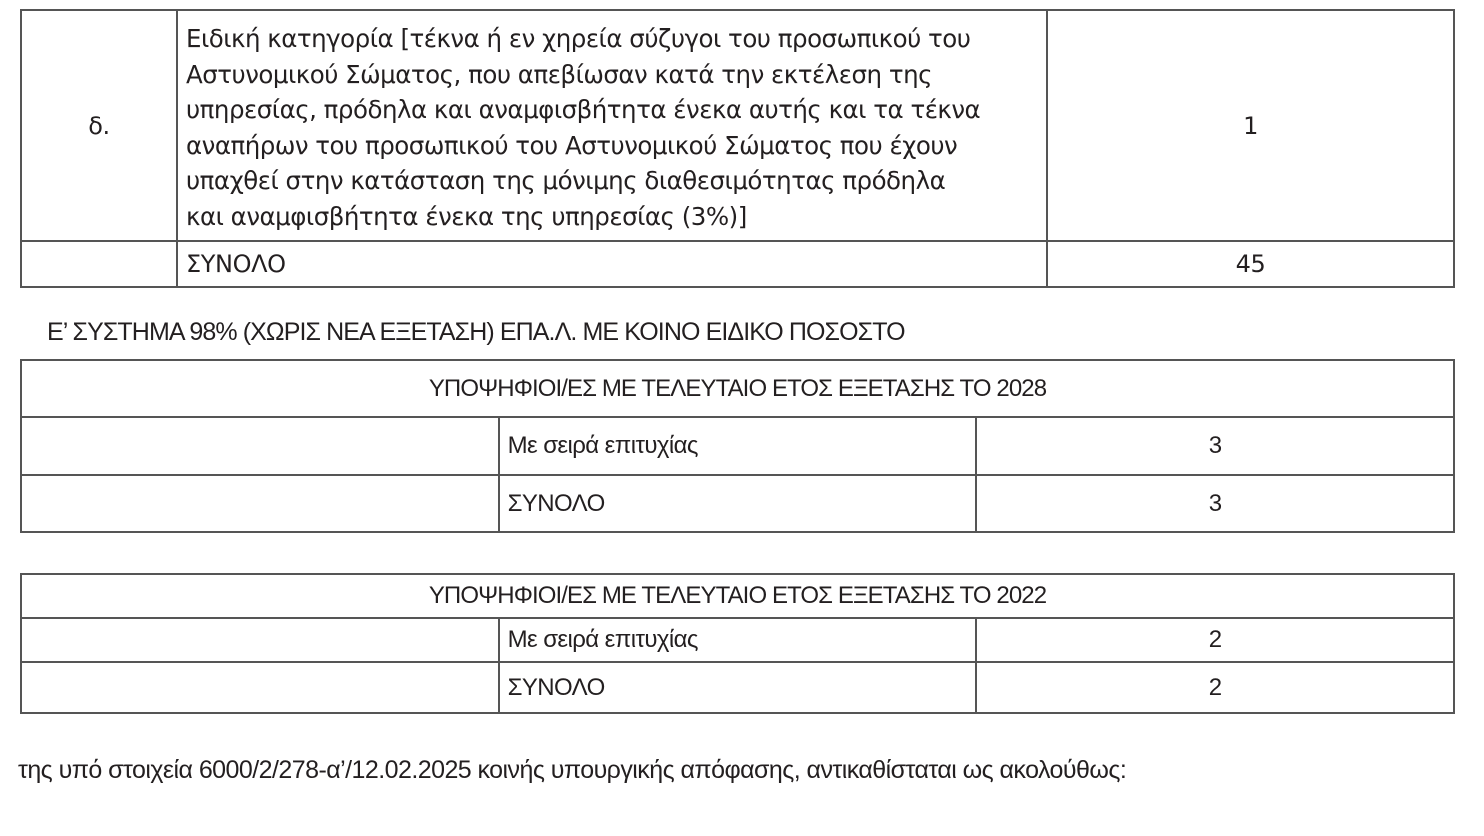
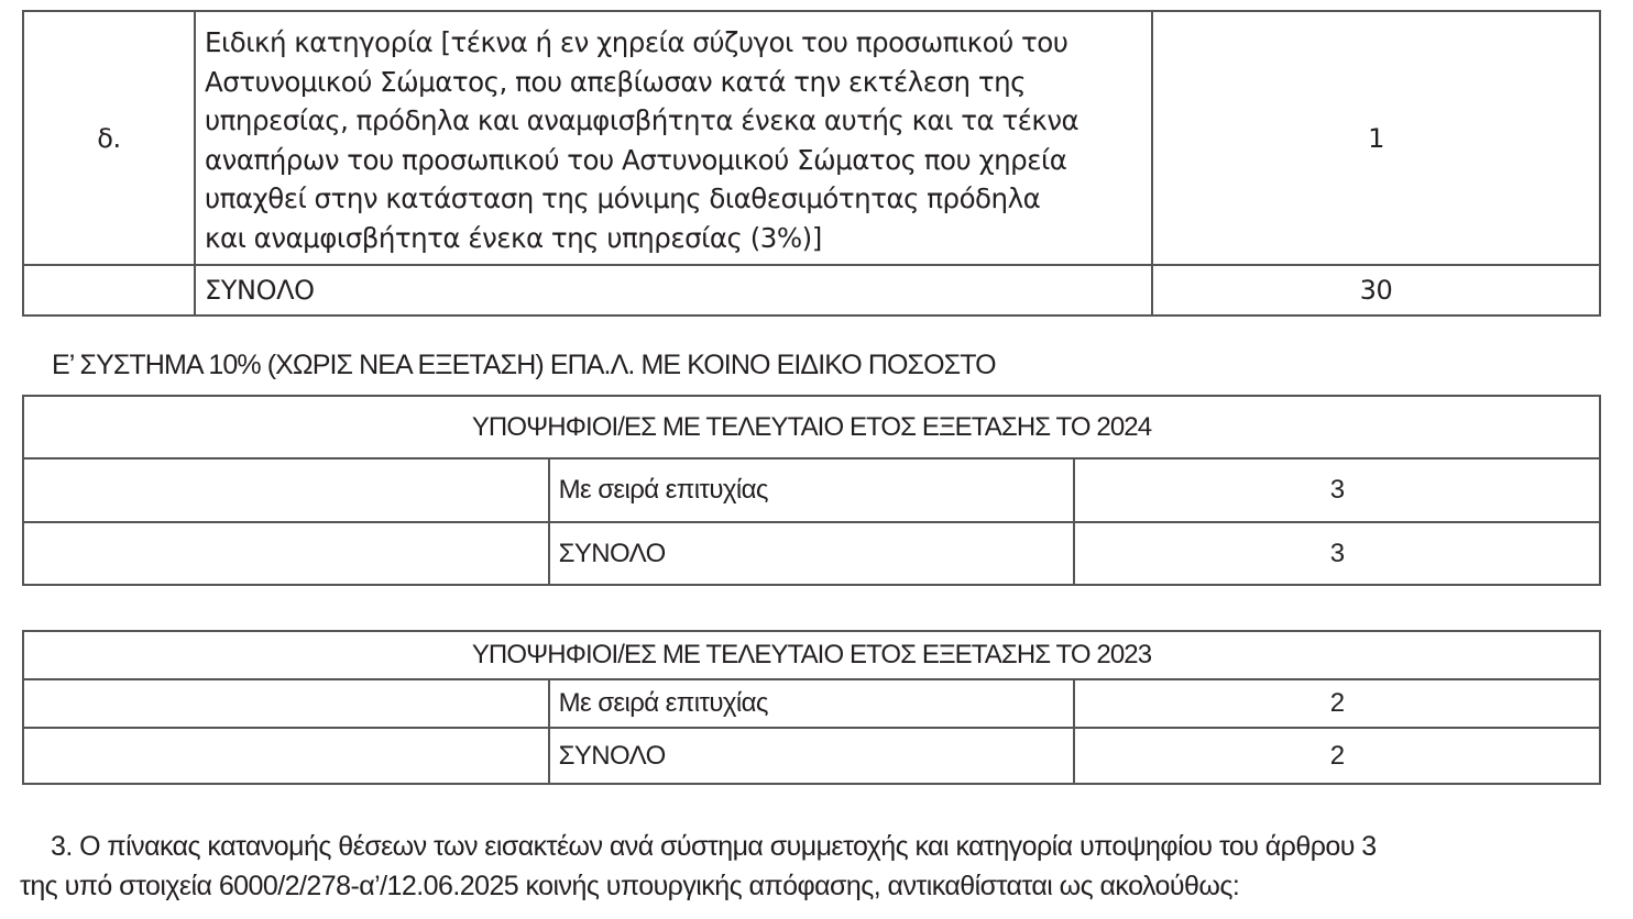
- δ.	Ειδική κατηγορία [τέκνα ή εν χηρεία σύζυγοι του προσωπικού του Αστυνομικού Σώματος, που απεβίωσαν κατά την εκτέλεση της υπηρεσίας, πρόδηλα και αναμφισβήτητα ένεκα αυτής και τα τέκνα αναπήρων του προσωπικού του Αστυνομικού Σώματος που έχουν υπαχθεί στην κατάσταση της μόνιμης διαθεσιμότητας πρόδηλα και αναμφισβήτητα ένεκα της υπηρεσίας (3%)]	1
+ δ.	Ειδική κατηγορία [τέκνα ή εν χηρεία σύζυγοι του προσωπικού του Αστυνομικού Σώματος, που απεβίωσαν κατά την εκτέλεση της υπηρεσίας, πρόδηλα και αναμφισβήτητα ένεκα αυτής και τα τέκνα αναπήρων του προσωπικού του Αστυνομικού Σώματος που χηρεία υπαχθεί στην κατάσταση της μόνιμης διαθεσιμότητας πρόδηλα και αναμφισβήτητα ένεκα της υπηρεσίας (3%)]	1
- 	ΣΥΝΟΛΟ	45
+ 	ΣΥΝΟΛΟ	30
- Ε’ ΣΥΣΤΗΜΑ 98% (ΧΩΡΙΣ ΝΕΑ ΕΞΕΤΑΣΗ) ΕΠΑ.Λ. ΜΕ ΚΟΙΝΟ ΕΙΔΙΚΟ ΠΟΣΟΣΤΟ
+ Ε’ ΣΥΣΤΗΜΑ 10% (ΧΩΡΙΣ ΝΕΑ ΕΞΕΤΑΣΗ) ΕΠΑ.Λ. ΜΕ ΚΟΙΝΟ ΕΙΔΙΚΟ ΠΟΣΟΣΤΟ
- ΥΠΟΨΗΦΙΟΙ/ΕΣ ΜΕ ΤΕΛΕΥΤΑΙΟ ΕΤΟΣ ΕΞΕΤΑΣΗΣ ΤΟ 2028
+ ΥΠΟΨΗΦΙΟΙ/ΕΣ ΜΕ ΤΕΛΕΥΤΑΙΟ ΕΤΟΣ ΕΞΕΤΑΣΗΣ ΤΟ 2024
  	Με σειρά επιτυχίας	3
  	ΣΥΝΟΛΟ	3
- ΥΠΟΨΗΦΙΟΙ/ΕΣ ΜΕ ΤΕΛΕΥΤΑΙΟ ΕΤΟΣ ΕΞΕΤΑΣΗΣ ΤΟ 2022
+ ΥΠΟΨΗΦΙΟΙ/ΕΣ ΜΕ ΤΕΛΕΥΤΑΙΟ ΕΤΟΣ ΕΞΕΤΑΣΗΣ ΤΟ 2023
  	Με σειρά επιτυχίας	2
  	ΣΥΝΟΛΟ	2
+ 3. Ο πίνακας κατανομής θέσεων των εισακτέων ανά σύστημα συμμετοχής και κατηγορία υποψηφίου του άρθρου 3
- της υπό στοιχεία 6000/2/278-α’/12.02.2025 κοινής υπουργικής απόφασης, αντικαθίσταται ως ακολούθως:
+ της υπό στοιχεία 6000/2/278-α’/12.06.2025 κοινής υπουργικής απόφασης, αντικαθίσταται ως ακολούθως:
